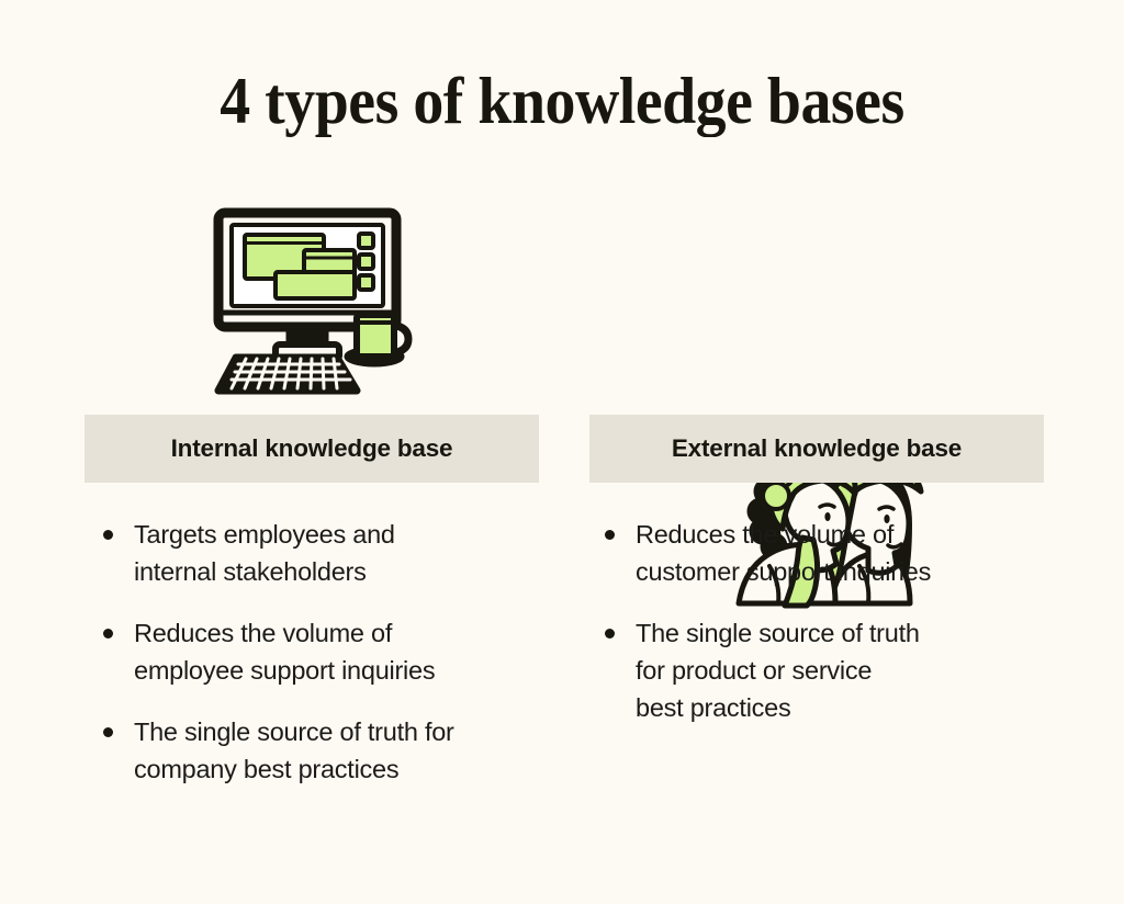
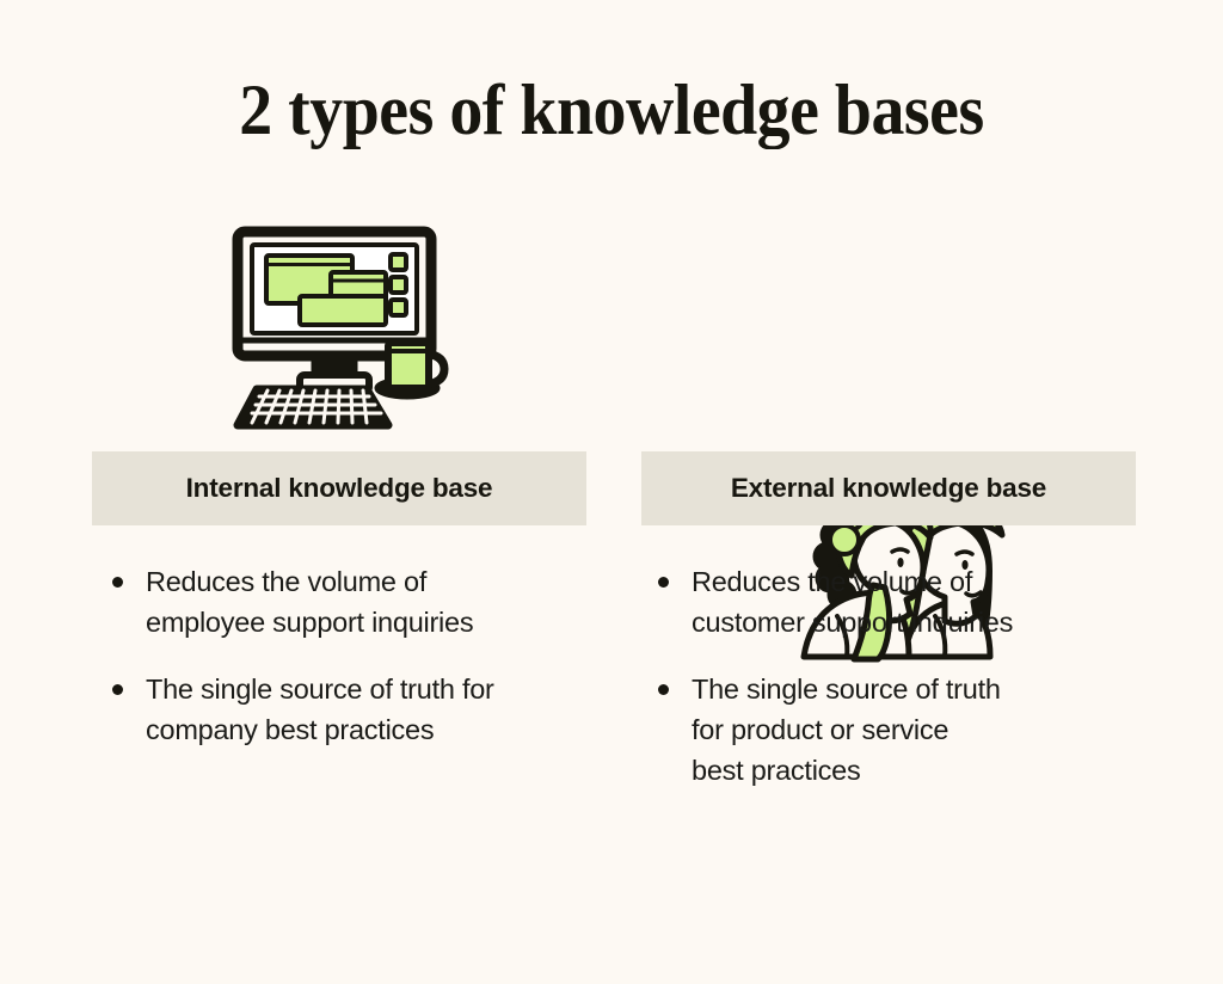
- 4 types of knowledge bases
+ 2 types of knowledge bases
  Internal knowledge base
  External knowledge base
- Targets employees and
- internal stakeholders
  Reduces the volume of
  employee support inquiries
  The single source of truth for
  company best practices
  Reduces the volume of
  customer support inquiries
  The single source of truth
  for product or service
  best practices
